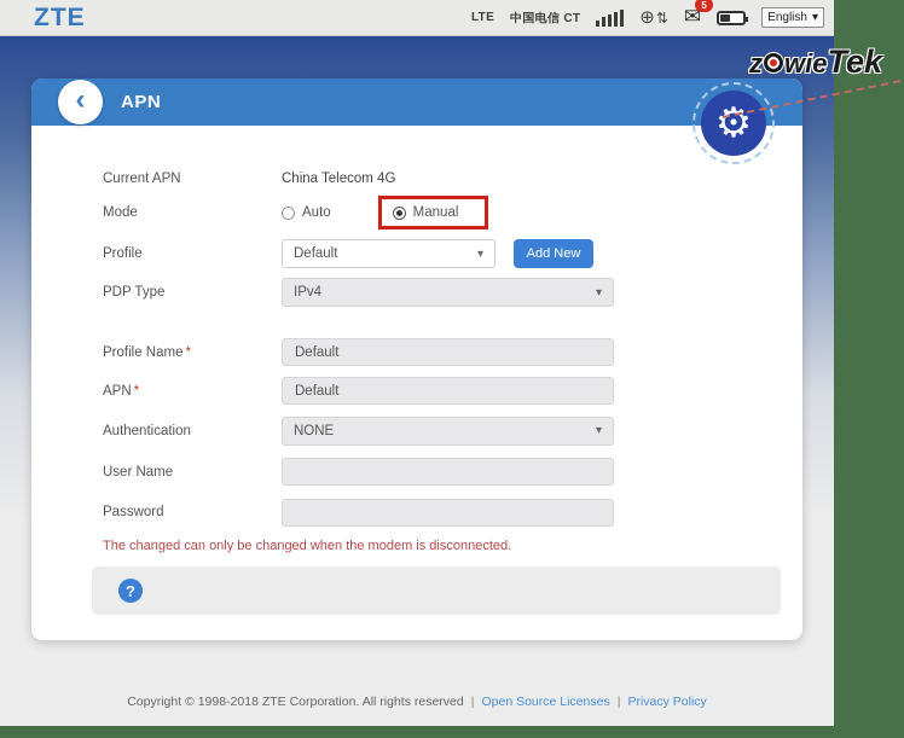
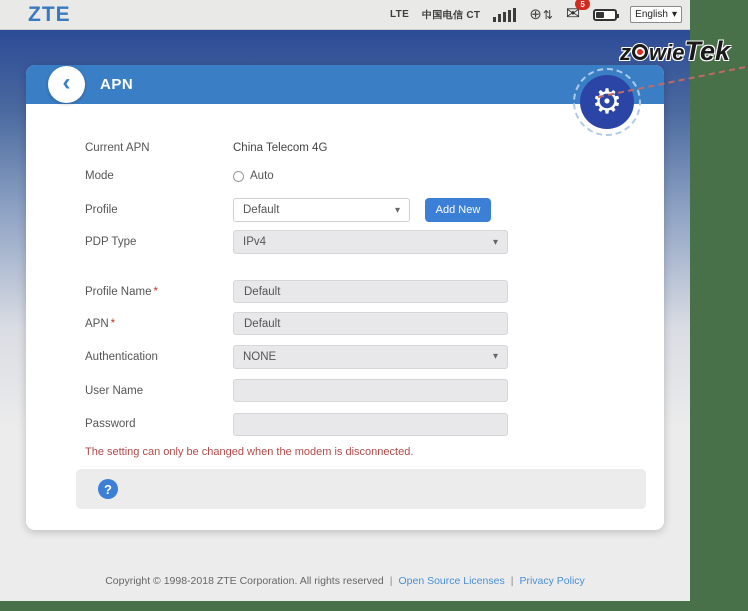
  ZTE
  LTE
  中国电信 CT
  ⊕
  ⇅
  ✉
  5
  English
  ▾
  ‹
  APN
  ⚙
  Current APN
  China Telecom 4G
  Mode
  Auto
- Manual
  Profile
  Default
  ▾
  Add New
  PDP Type
  IPv4
  ▾
  Profile Name *
  Default
  APN *
  Default
  Authentication
  NONE
  ▾
  User Name
  Password
- The changed can only be changed when the modem is disconnected.
+ The setting can only be changed when the modem is disconnected.
  ?
  Copyright © 1998-2018 ZTE Corporation. All rights reserved | Open Source Licenses | Privacy Policy
  z
  wie
  Tek
